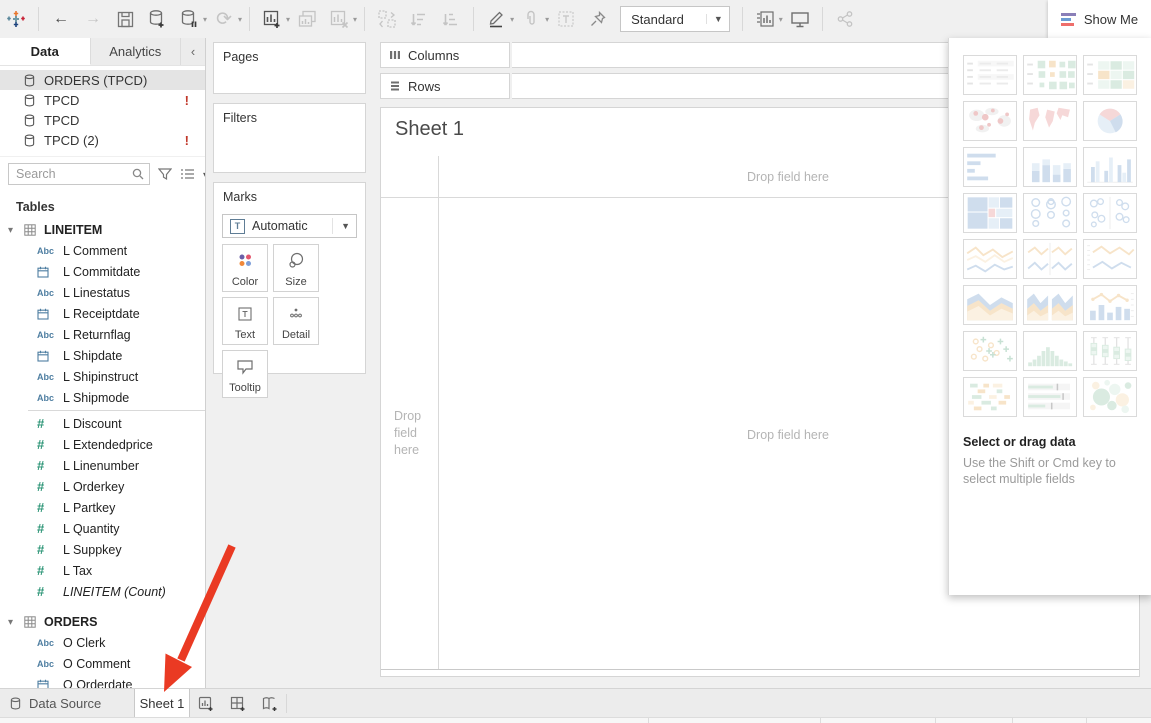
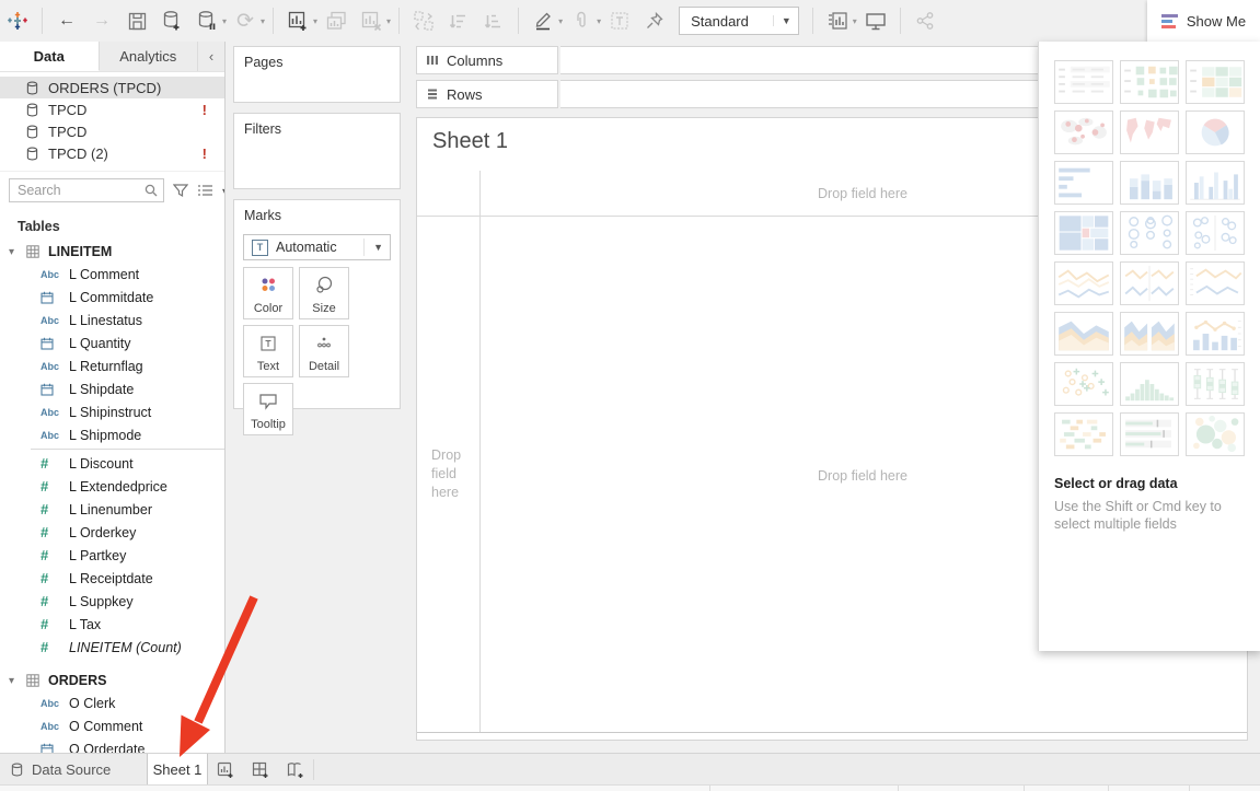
  ←
  →
  ▾
  ⟳
  ▾
  ▾
  ▾
  ▾
  ▾
  Standard
  ▼
  ▾
  Show Me
  Data
  Analytics
  ‹
  ORDERS (TPCD)
  TPCD
  !
  TPCD
  TPCD (2)
  !
  Search
  Tables
  ▾
  LINEITEM
  Abc
  L Comment
  L Commitdate
  Abc
  L Linestatus
- L Receiptdate
+ L Quantity
  Abc
  L Returnflag
  L Shipdate
  Abc
  L Shipinstruct
  Abc
  L Shipmode
  #
  L Discount
  #
  L Extendedprice
  #
  L Linenumber
  #
  L Orderkey
  #
  L Partkey
  #
- L Quantity
+ L Receiptdate
  #
  L Suppkey
  #
  L Tax
  #
  LINEITEM (Count)
  ▾
  ORDERS
  Abc
  O Clerk
  Abc
  O Comment
  O Orderdate
  Pages
  Filters
  Marks
  T
  Automatic
  ▼
  Color
  Size
  Text
  Detail
  Tooltip
  Columns
  Rows
  Sheet 1
  Drop field here
  Drop field here
  Drop field here
  Select or drag data
  Use the Shift or Cmd key to select multiple fields
  Data Source
  Sheet 1
